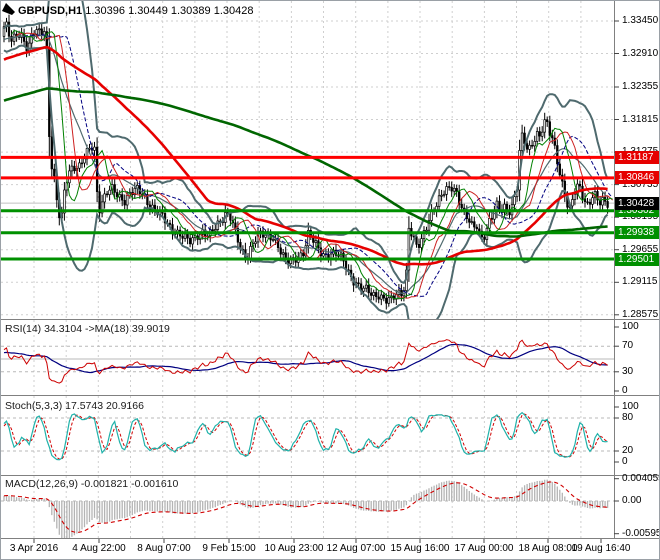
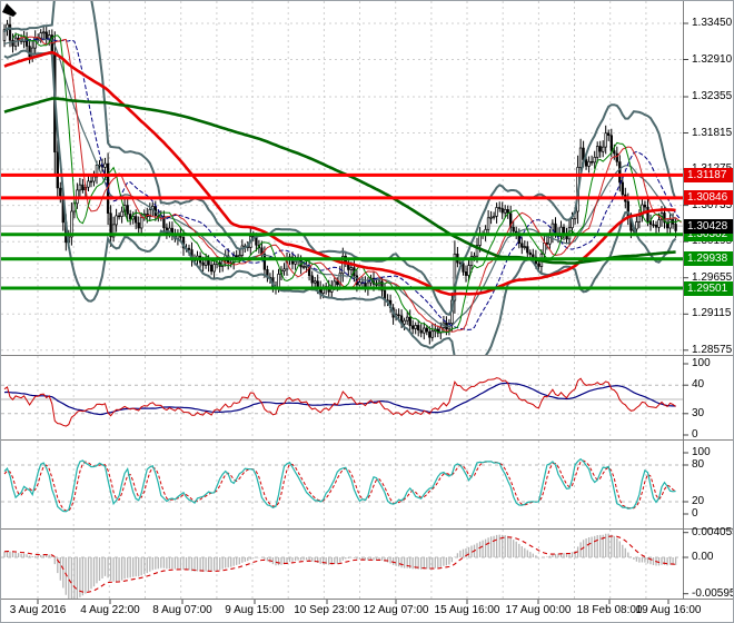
- GBPUSD,H1 1.30396 1.30449 1.30389 1.30428
- RSI(14) 34.3104 ->MA(18) 39.9019
- Stoch(5,3,3) 17.5743 20.9166
- MACD(12,26,9) -0.001821 -0.001610
  1.33450
  1.32910
  1.32355
  1.31815
  1.29655
  1.29115
  1.28575
  100
- 70
+ 40
  30
  0
  100
  80
  20
  0
  0.00405
  0.00
  -0.00595
  1.31187
  1.30846
  1.30302
  1.29938
  1.29501
  1.30428
- 3 Apr 2016
+ 3 Aug 2016
  4 Aug 22:00
  8 Aug 07:00
- 9 Feb 15:00
+ 9 Aug 15:00
- 10 Aug 23:00
+ 10 Sep 23:00
  12 Aug 07:00
  15 Aug 16:00
  17 Aug 00:00
- 18 Aug 08:00
+ 18 Feb 08:00
- 19 Aug 16:40
+ 19 Aug 16:00
